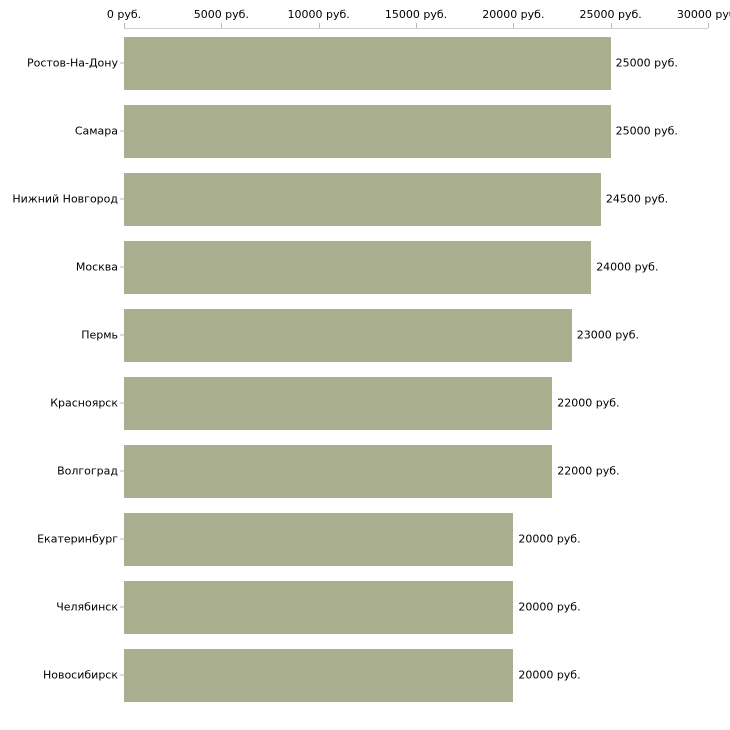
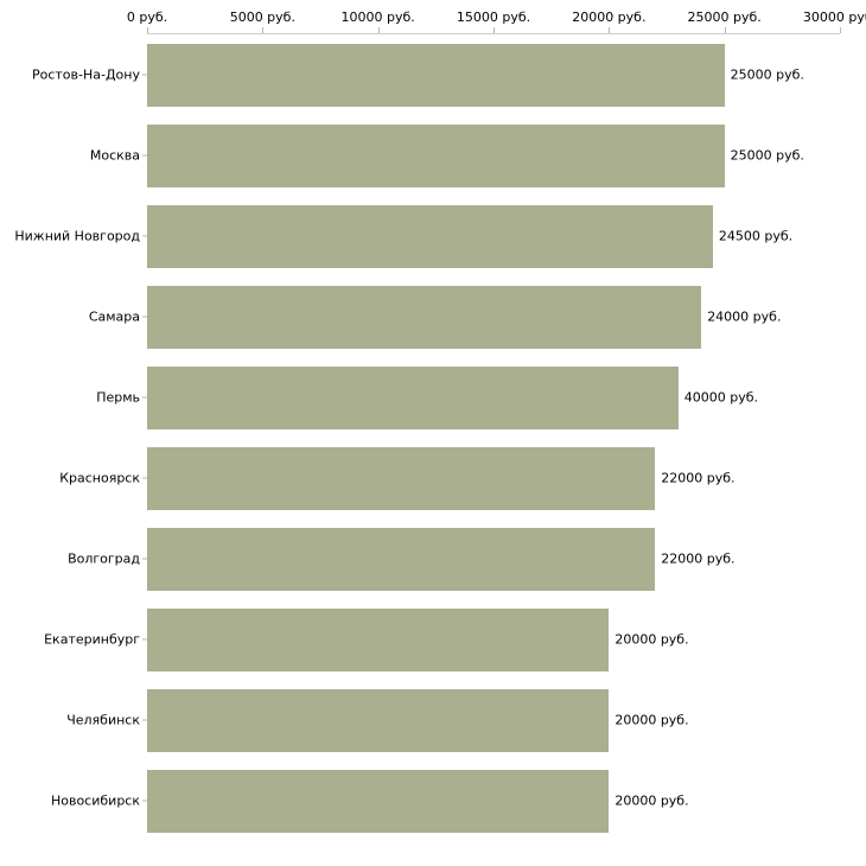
  0 руб.
  5000 руб.
  10000 руб.
  15000 руб.
  20000 руб.
  25000 руб.
  30000 ру
  Ростов-На-Дону
- Самара
+ Москва
  Нижний Новгород
- Москва
+ Самара
  Пермь
  Красноярск
  Волгоград
  Екатеринбург
  Челябинск
  Новосибирск
  25000 руб.
  25000 руб.
  24500 руб.
  24000 руб.
- 23000 руб.
+ 40000 руб.
  22000 руб.
  22000 руб.
  20000 руб.
  20000 руб.
  20000 руб.
